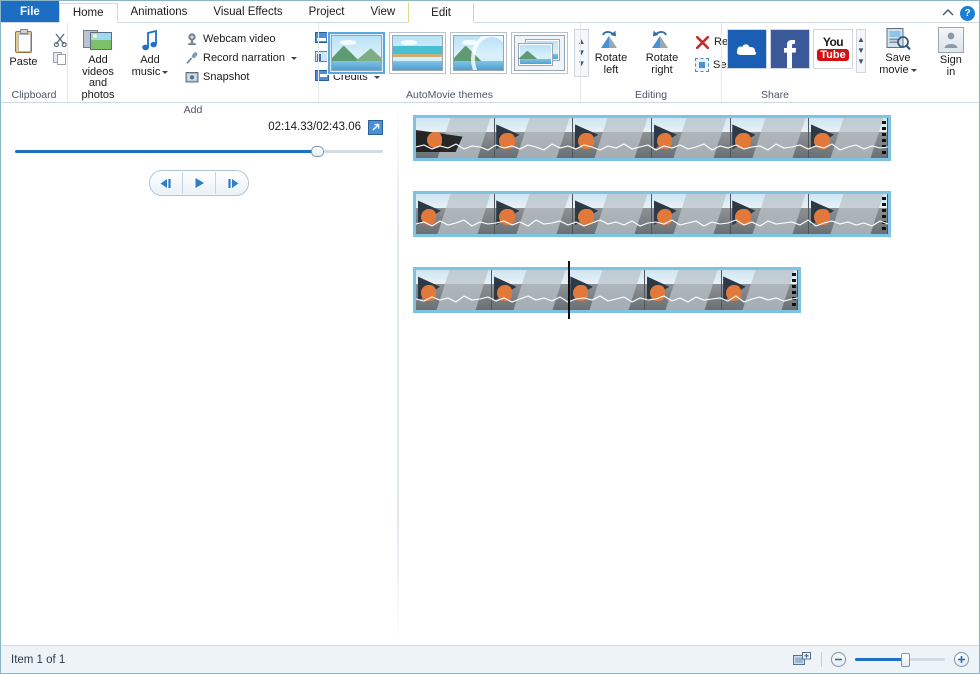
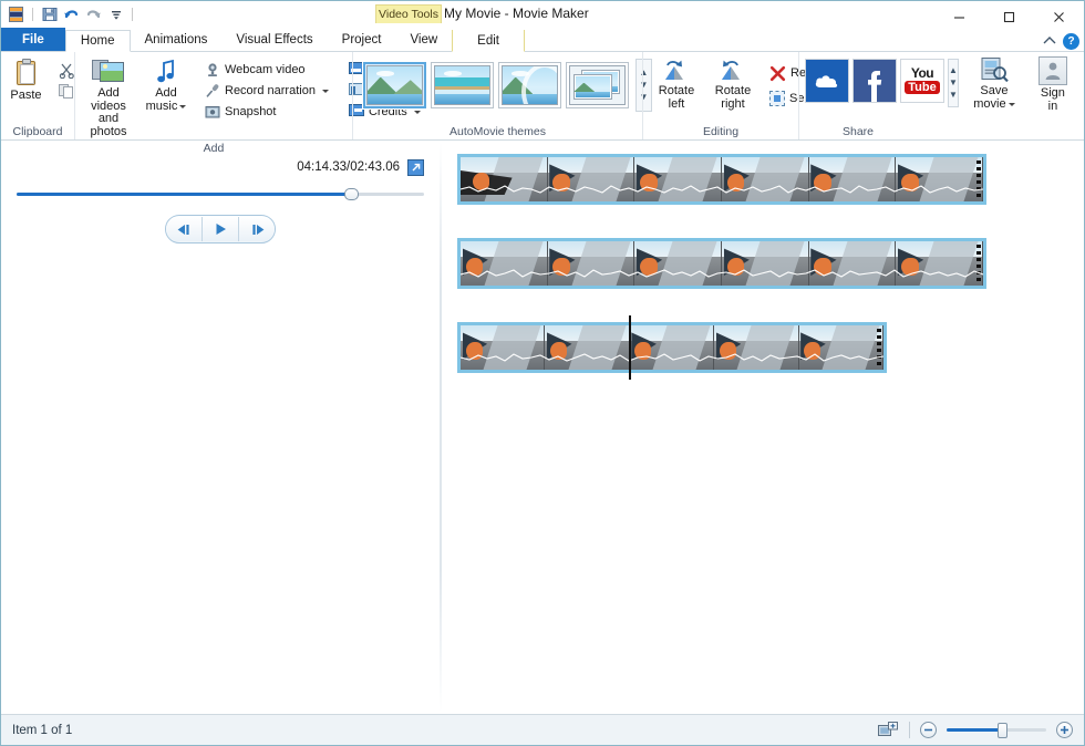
+ Video Tools
+ My Movie - Movie Maker
  File
  Home
  Animations
  Visual Effects
  Project
  View
  Edit
  ?
  Paste
  Clipboard
  Add videos
  and photos
  Add
  music
  Webcam video
  Record narration
  Snapshot
  Credits
  Add
  ▲
  ▼
  ▼
  AutoMovie themes
  Rotate
  left
  Rotate
  right
  Editing
  You
  Tube
  ▲
  ▼
  ▼
  Save
  movie
  Sign
  in
  Share
- 02:14.33/02:43.06
+ 04:14.33/02:43.06
  Item 1 of 1
